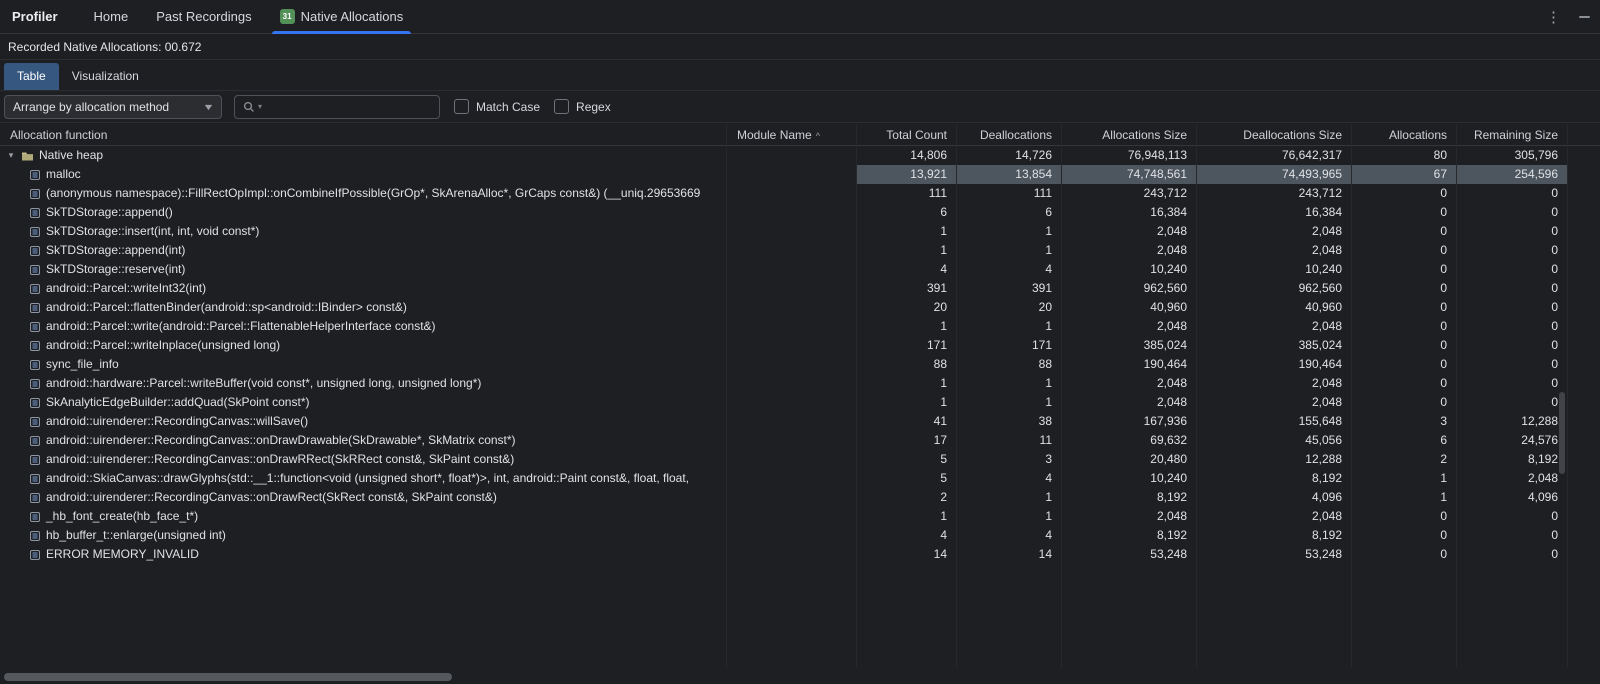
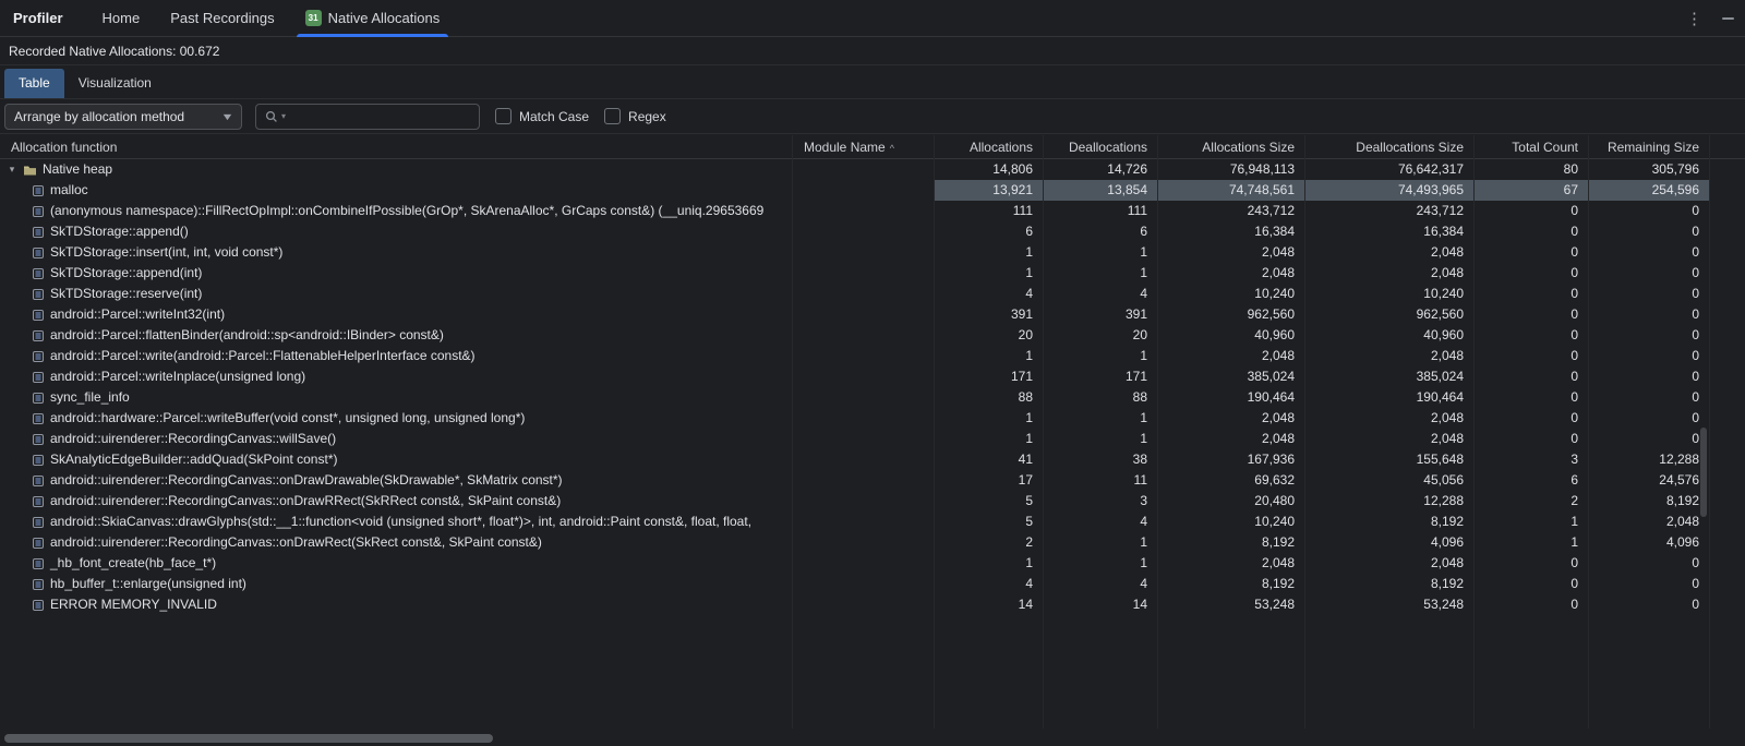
  Profiler
  Home
  Past Recordings
  31
  Native Allocations
  ⋮
  Recorded Native Allocations: 00.672
  Table
  Visualization
  Arrange by allocation method
  ▼
  ▾
  Match Case
  Regex
  Allocation function
  Module Name ^
- Total Count
+ Allocations
  Deallocations
  Allocations Size
  Deallocations Size
- Allocations
+ Total Count
  Remaining Size
  ▾
  Native heap
  14,806
  14,726
  76,948,113
  76,642,317
  80
  305,796
  malloc
  13,921
  13,854
  74,748,561
  74,493,965
  67
  254,596
  (anonymous namespace)::FillRectOpImpl::onCombineIfPossible(GrOp*, SkArenaAlloc*, GrCaps const&) (__uniq.29653669
  111
  111
  243,712
  243,712
  0
  0
  SkTDStorage::append()
  6
  6
  16,384
  16,384
  0
  0
  SkTDStorage::insert(int, int, void const*)
  1
  1
  2,048
  2,048
  0
  0
  SkTDStorage::append(int)
  1
  1
  2,048
  2,048
  0
  0
  SkTDStorage::reserve(int)
  4
  4
  10,240
  10,240
  0
  0
  android::Parcel::writeInt32(int)
  391
  391
  962,560
  962,560
  0
  0
  android::Parcel::flattenBinder(android::sp<android::IBinder> const&)
  20
  20
  40,960
  40,960
  0
  0
  android::Parcel::write(android::Parcel::FlattenableHelperInterface const&)
  1
  1
  2,048
  2,048
  0
  0
  android::Parcel::writeInplace(unsigned long)
  171
  171
  385,024
  385,024
  0
  0
  sync_file_info
  88
  88
  190,464
  190,464
  0
  0
  android::hardware::Parcel::writeBuffer(void const*, unsigned long, unsigned long*)
  1
  1
  2,048
  2,048
  0
  0
- SkAnalyticEdgeBuilder::addQuad(SkPoint const*)
+ android::uirenderer::RecordingCanvas::willSave()
  1
  1
  2,048
  2,048
  0
  0
- android::uirenderer::RecordingCanvas::willSave()
+ SkAnalyticEdgeBuilder::addQuad(SkPoint const*)
  41
  38
  167,936
  155,648
  3
  12,288
  android::uirenderer::RecordingCanvas::onDrawDrawable(SkDrawable*, SkMatrix const*)
  17
  11
  69,632
  45,056
  6
  24,576
  android::uirenderer::RecordingCanvas::onDrawRRect(SkRRect const&, SkPaint const&)
  5
  3
  20,480
  12,288
  2
  8,192
  android::SkiaCanvas::drawGlyphs(std::__1::function<void (unsigned short*, float*)>, int, android::Paint const&, float, float,
  5
  4
  10,240
  8,192
  1
  2,048
  android::uirenderer::RecordingCanvas::onDrawRect(SkRect const&, SkPaint const&)
  2
  1
  8,192
  4,096
  1
  4,096
  _hb_font_create(hb_face_t*)
  1
  1
  2,048
  2,048
  0
  0
  hb_buffer_t::enlarge(unsigned int)
  4
  4
  8,192
  8,192
  0
  0
  ERROR MEMORY_INVALID
  14
  14
  53,248
  53,248
  0
  0
